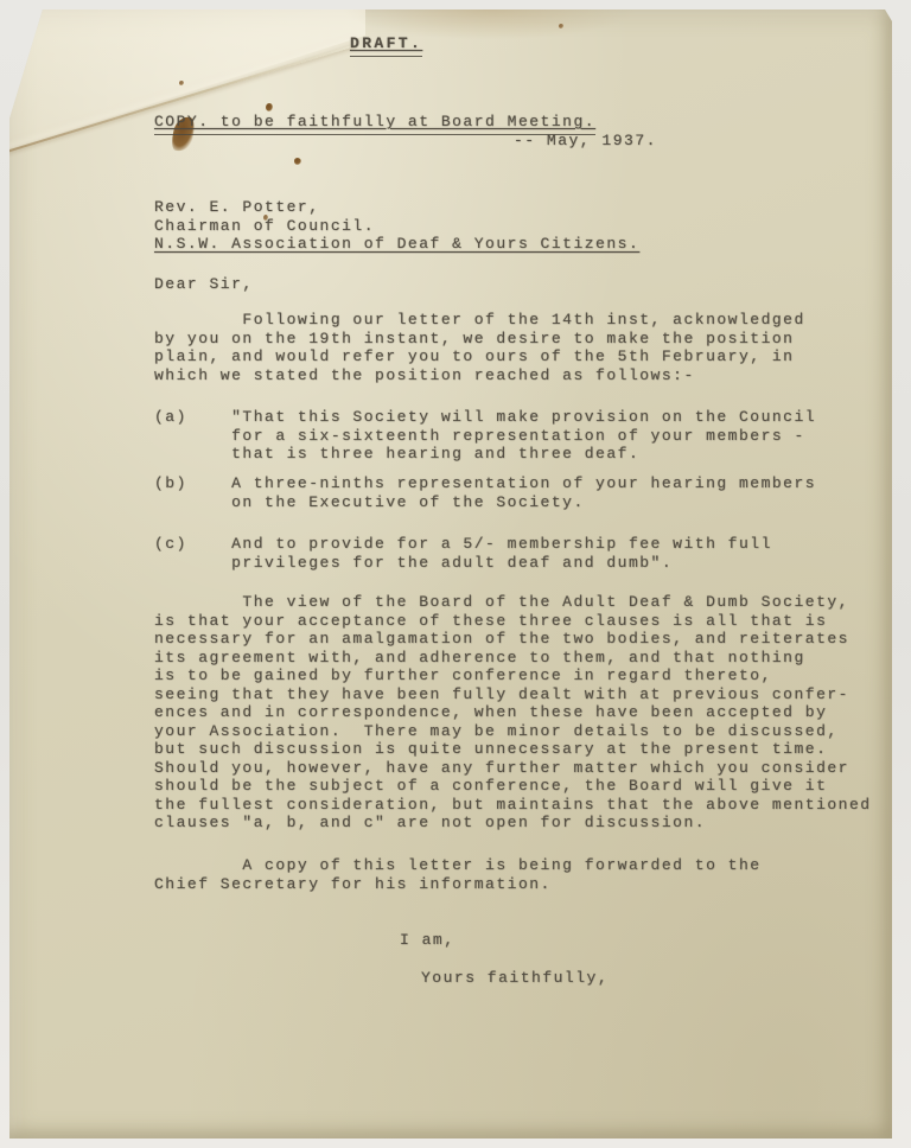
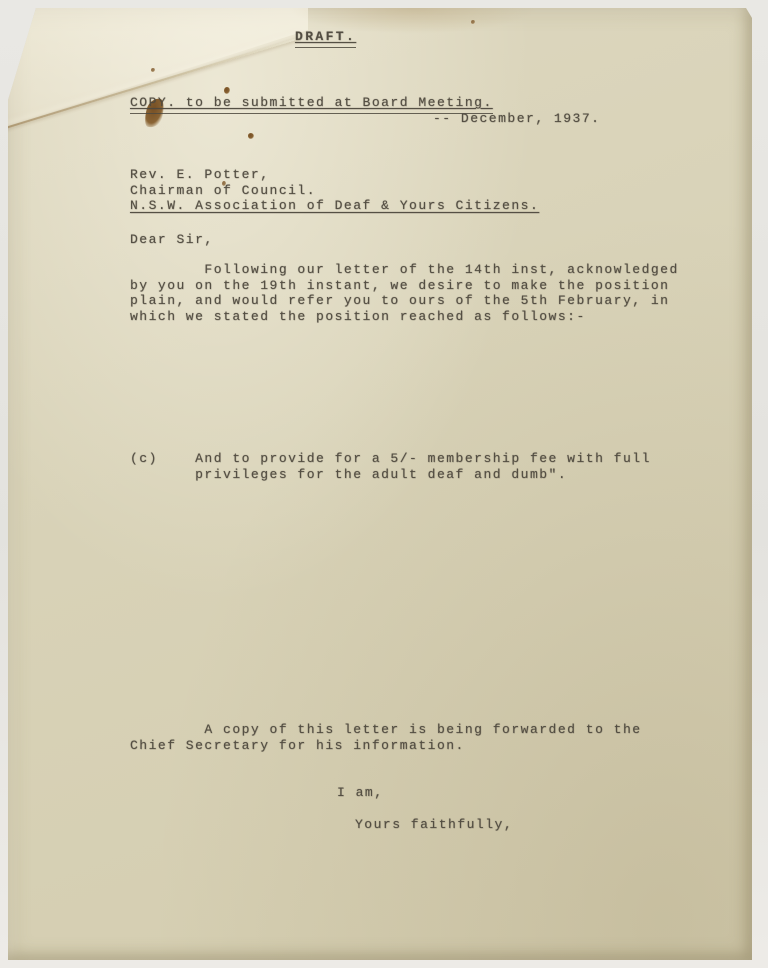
  DRAFT.
- COPY. to be faithfully at Board Meeting.
+ COPY. to be submitted at Board Meeting.
- -- May, 1937.
+ -- December, 1937.
  Rev. E. Potter,
  Chairman of Council.
  N.S.W. Association of Deaf & Yours Citizens.
  Dear Sir,
  Following our letter of the 14th inst, acknowledged
  by you on the 19th instant, we desire to make the position
  plain, and would refer you to ours of the 5th February, in
  which we stated the position reached as follows:-
- (a) "That this Society will make provision on the Council
- for a six-sixteenth representation of your members -
- that is three hearing and three deaf.
- (b) A three-ninths representation of your hearing members
- on the Executive of the Society.
  (c) And to provide for a 5/- membership fee with full
  privileges for the adult deaf and dumb".
- The view of the Board of the Adult Deaf & Dumb Society,
- is that your acceptance of these three clauses is all that is
- necessary for an amalgamation of the two bodies, and reiterates
- its agreement with, and adherence to them, and that nothing
- is to be gained by further conference in regard thereto,
- seeing that they have been fully dealt with at previous confer-
- ences and in correspondence, when these have been accepted by
- your Association. There may be minor details to be discussed,
- but such discussion is quite unnecessary at the present time.
- Should you, however, have any further matter which you consider
- should be the subject of a conference, the Board will give it
- the fullest consideration, but maintains that the above mentioned
- clauses "a, b, and c" are not open for discussion.
  A copy of this letter is being forwarded to the
  Chief Secretary for his information.
  I am,
  Yours faithfully,
